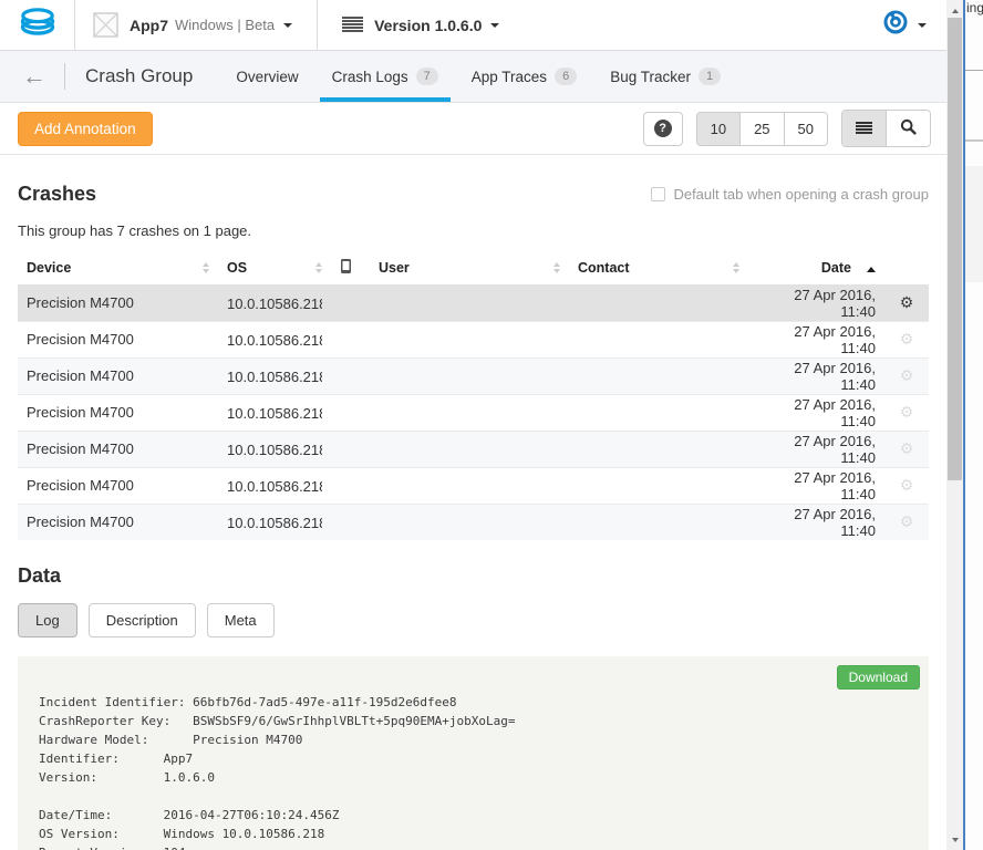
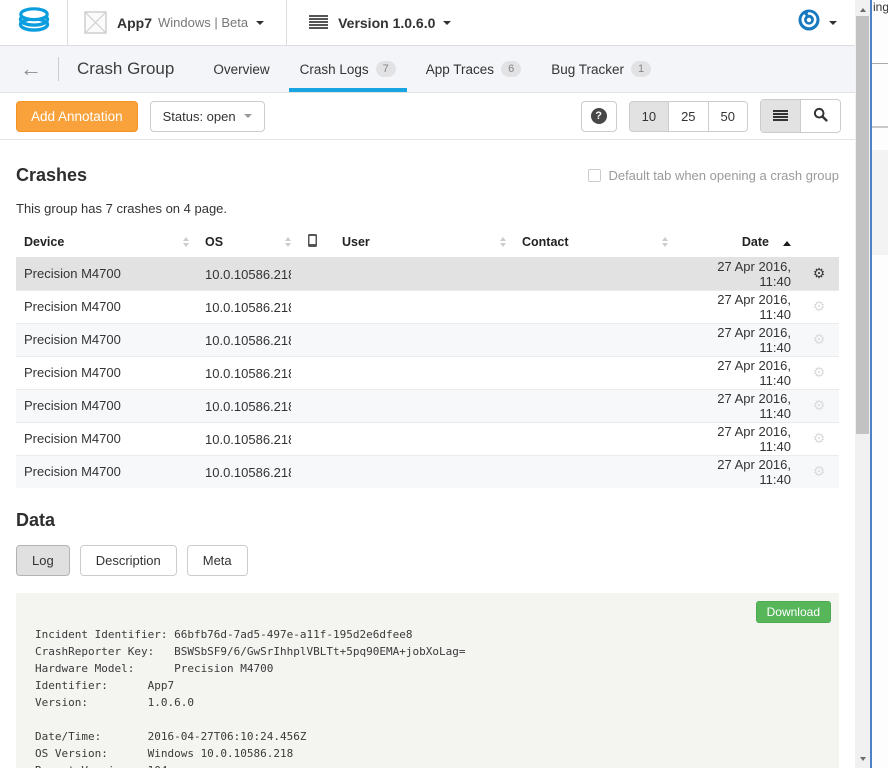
  App7
  Windows | Beta
  Version 1.0.6.0
  ←
  Crash Group
  Overview
  Crash Logs
  7
  App Traces
  6
  Bug Tracker
  1
  Add Annotation
+ Status: open
  ?
  10
  25
  50
  Crashes
  Default tab when opening a crash group
- This group has 7 crashes on 1 page.
+ This group has 7 crashes on 4 page.
  Device	OS		User	Contact	Date
  Precision M4700	10.0.10586.21				27 Apr 2016, 11:40	⚙
  Precision M4700	10.0.10586.21				27 Apr 2016, 11:40	⚙
  Precision M4700	10.0.10586.21				27 Apr 2016, 11:40	⚙
  Precision M4700	10.0.10586.21				27 Apr 2016, 11:40	⚙
  Precision M4700	10.0.10586.21				27 Apr 2016, 11:40	⚙
  Precision M4700	10.0.10586.21				27 Apr 2016, 11:40	⚙
  Precision M4700	10.0.10586.21				27 Apr 2016, 11:40	⚙
  Data
  Log
  Description
  Meta
  Download
  Incident Identifier: 66bfb76d-7ad5-497e-a11f-195d2e6dfee8
  CrashReporter Key: BSWSbSF9/6/GwSrIhhplVBLTt+5pq90EMA+jobXoLag=
  Hardware Model: Precision M4700
  Identifier: App7
  Version: 1.0.6.0
  Date/Time: 2016-04-27T06:10:24.456Z
  OS Version: Windows 10.0.10586.218
  ing
